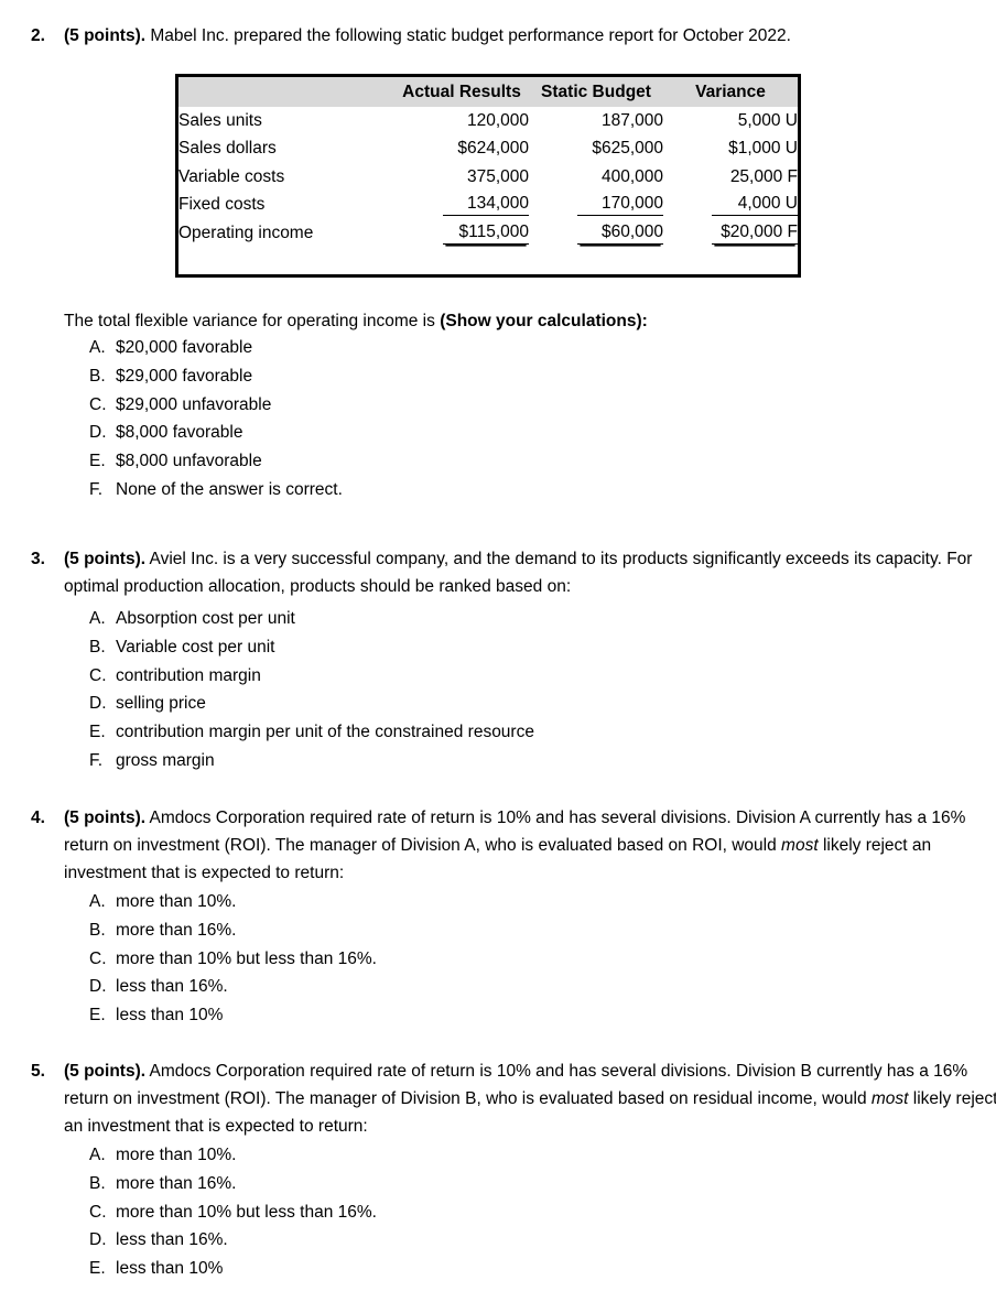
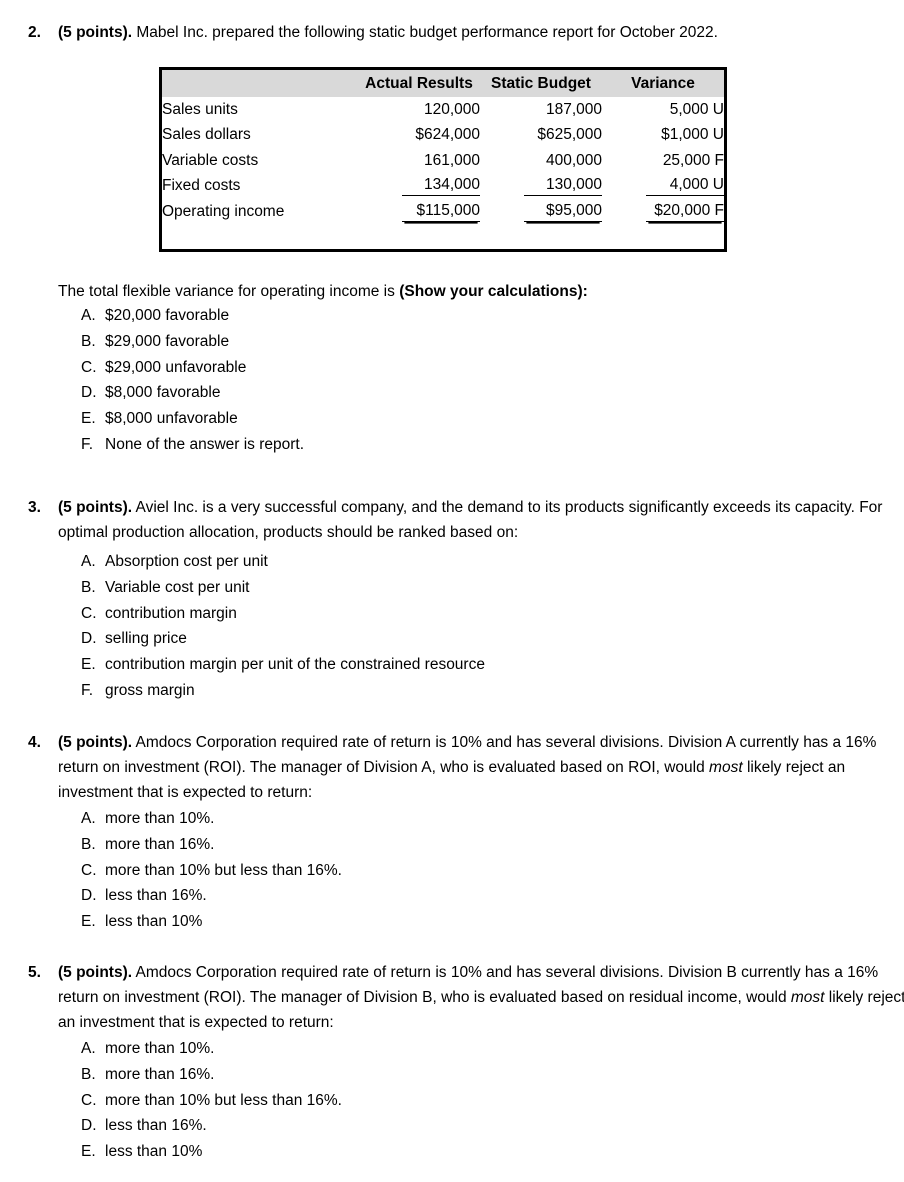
  2.
  (5 points). Mabel Inc. prepared the following static budget performance report for October 2022.
  	Actual Results	Static Budget	Variance
  Sales units	120,000	187,000	5,000 U
  Sales dollars	$624,000	$625,000	$1,000 U
- Variable costs	375,000	400,000	25,000 F
+ Variable costs	161,000	400,000	25,000 F
- Fixed costs	134,000	170,000	4,000 U
+ Fixed costs	134,000	130,000	4,000 U
- Operating income	$115,000	$60,000	$20,000 F
+ Operating income	$115,000	$95,000	$20,000 F
  The total flexible variance for operating income is (Show your calculations):
  A.
  $20,000 favorable
  B.
  $29,000 favorable
  C.
  $29,000 unfavorable
  D.
  $8,000 favorable
  E.
  $8,000 unfavorable
  F.
- None of the answer is correct.
+ None of the answer is report.
  3.
  (5 points). Aviel Inc. is a very successful company, and the demand to its products significantly exceeds its capacity. For optimal production allocation, products should be ranked based on:
  A.
  Absorption cost per unit
  B.
  Variable cost per unit
  C.
  contribution margin
  D.
  selling price
  E.
  contribution margin per unit of the constrained resource
  F.
  gross margin
  4.
  (5 points). Amdocs Corporation required rate of return is 10% and has several divisions. Division A currently has a 16% return on investment (ROI). The manager of Division A, who is evaluated based on ROI, would most likely reject an investment that is expected to return:
  A.
  more than 10%.
  B.
  more than 16%.
  C.
  more than 10% but less than 16%.
  D.
  less than 16%.
  E.
  less than 10%
  5.
  (5 points). Amdocs Corporation required rate of return is 10% and has several divisions. Division B currently has a 16% return on investment (ROI). The manager of Division B, who is evaluated based on residual income, would most likely reject an investment that is expected to return:
  A.
  more than 10%.
  B.
  more than 16%.
  C.
  more than 10% but less than 16%.
  D.
  less than 16%.
  E.
  less than 10%
